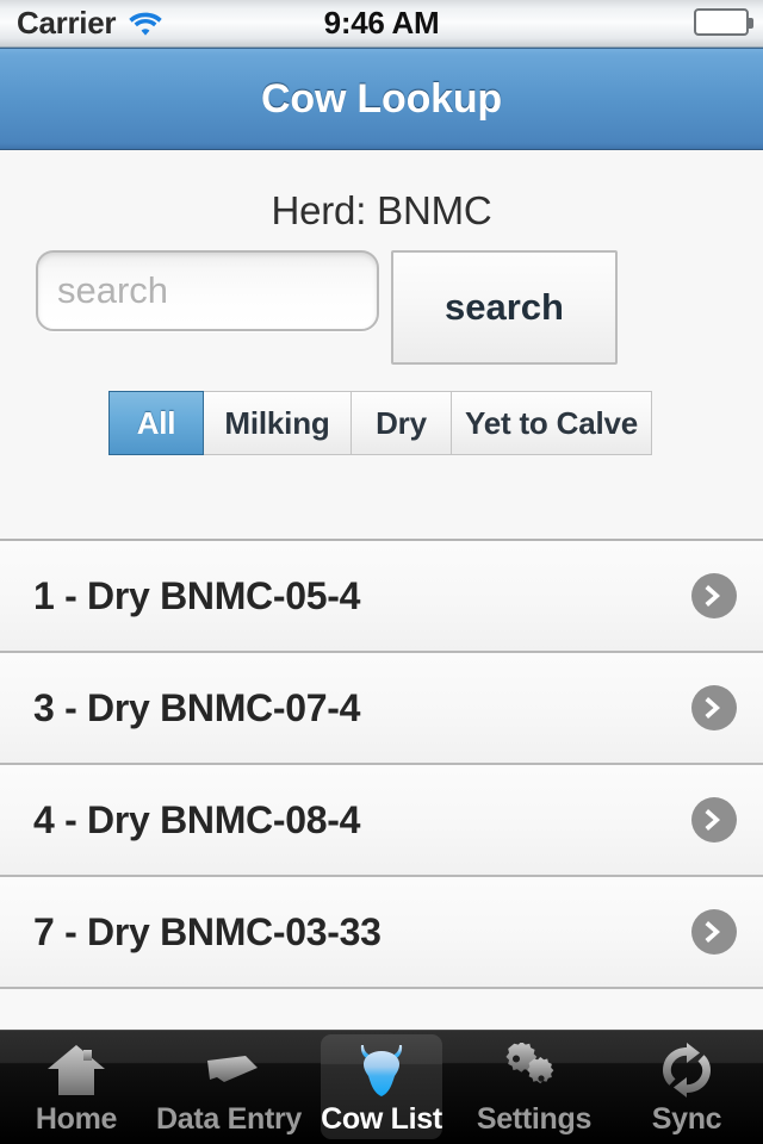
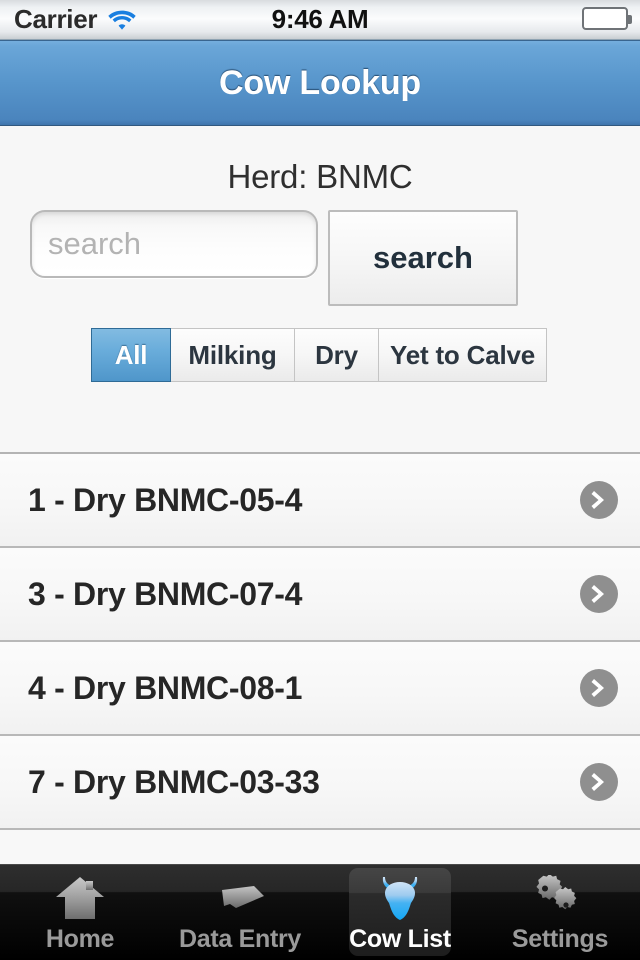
  Carrier
  9:46 AM
  Cow Lookup
  Herd: BNMC
  search
  search
  All
  Milking
  Dry
  Yet to Calve
  1 - Dry BNMC-05-4
  3 - Dry BNMC-07-4
- 4 - Dry BNMC-08-4
+ 4 - Dry BNMC-08-1
  7 - Dry BNMC-03-33
  Home
  Data Entry
  Cow List
  Settings
- Sync
